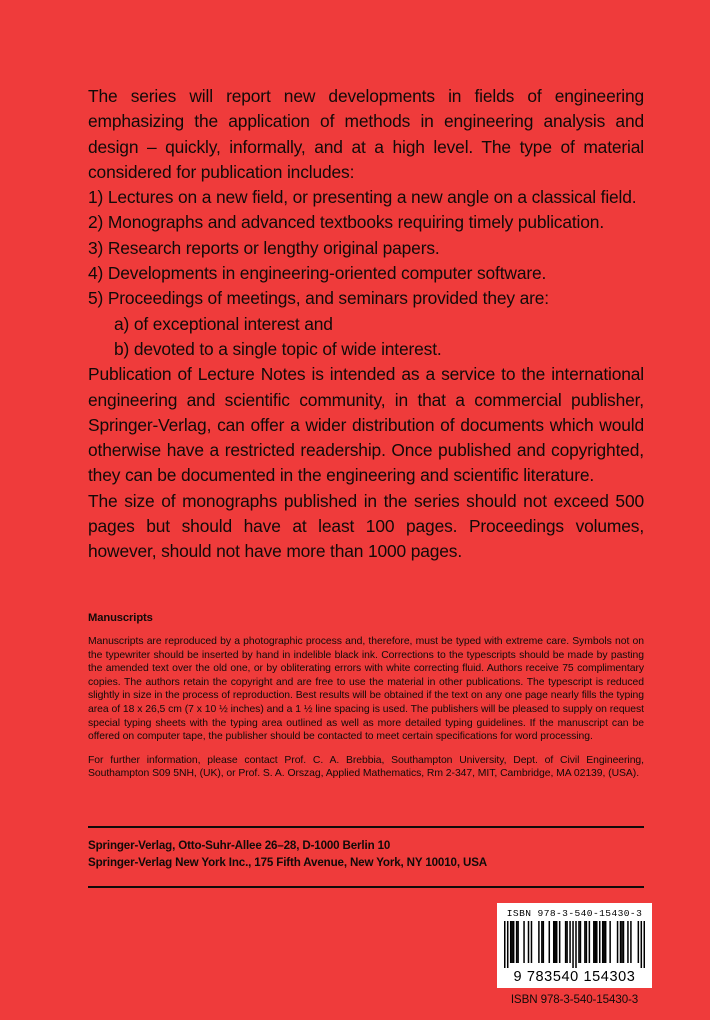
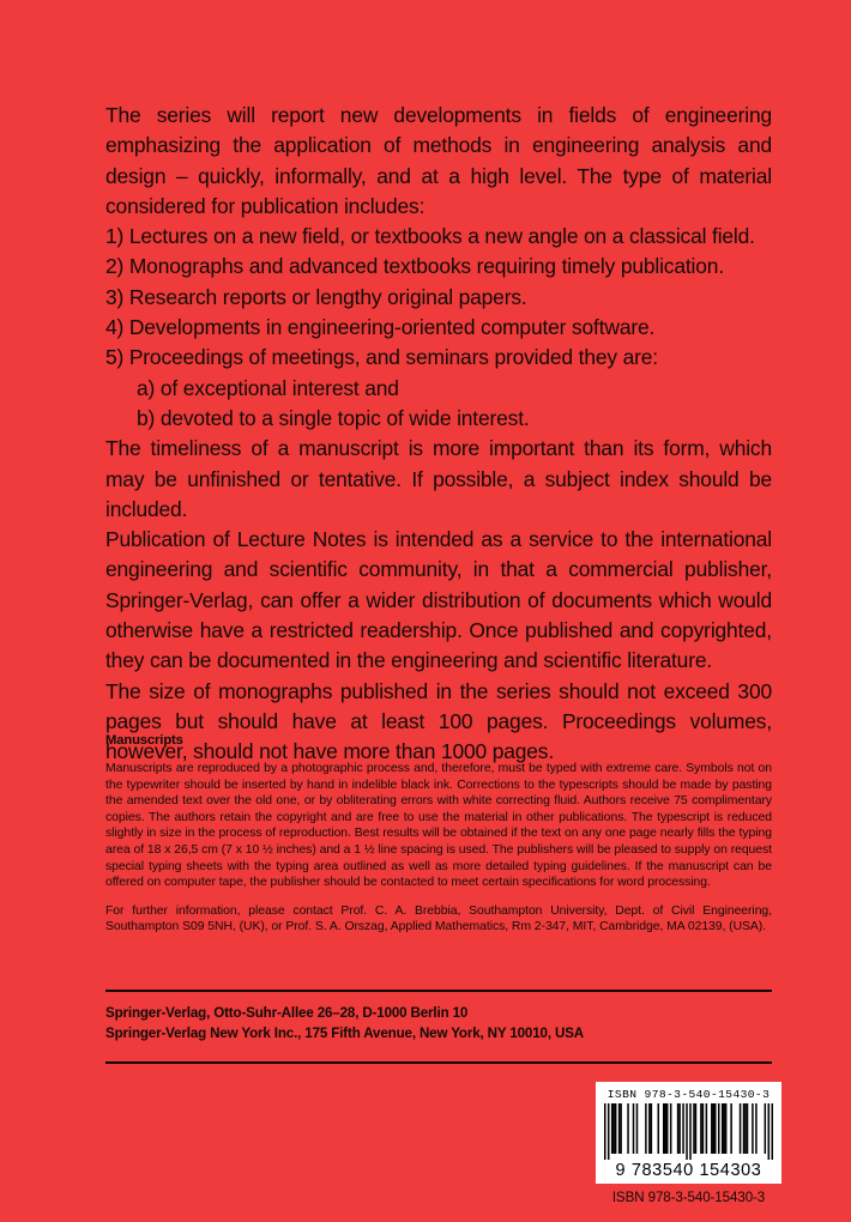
  The series will report new developments in fields of engineering emphasizing the application of methods in engineering analysis and design – quickly, informally, and at a high level. The type of material considered for publication includes:
- 1) Lectures on a new field, or presenting a new angle on a classical field.
+ 1) Lectures on a new field, or textbooks a new angle on a classical field.
  2) Monographs and advanced textbooks requiring timely publication.
  3) Research reports or lengthy original papers.
  4) Developments in engineering-oriented computer software.
  5) Proceedings of meetings, and seminars provided they are:
  a) of exceptional interest and
  b) devoted to a single topic of wide interest.
+ The timeliness of a manuscript is more important than its form, which may be unfinished or tentative. If possible, a subject index should be included.
  Publication of Lecture Notes is intended as a service to the international engineering and scientific community, in that a commercial publisher, Springer-Verlag, can offer a wider distribution of documents which would otherwise have a restricted readership. Once published and copyrighted, they can be documented in the engineering and scientific literature.
- The size of monographs published in the series should not exceed 500 pages but should have at least 100 pages. Proceedings volumes, however, should not have more than 1000 pages.
+ The size of monographs published in the series should not exceed 300 pages but should have at least 100 pages. Proceedings volumes, however, should not have more than 1000 pages.
  Manuscripts
  Manuscripts are reproduced by a photographic process and, therefore, must be typed with extreme care. Symbols not on the typewriter should be inserted by hand in indelible black ink. Corrections to the typescripts should be made by pasting the amended text over the old one, or by obliterating errors with white correcting fluid. Authors receive 75 complimentary copies. The authors retain the copyright and are free to use the material in other publications. The typescript is reduced slightly in size in the process of reproduction. Best results will be obtained if the text on any one page nearly fills the typing area of 18 x 26,5 cm (7 x 10 ½ inches) and a 1 ½ line spacing is used. The publishers will be pleased to supply on request special typing sheets with the typing area outlined as well as more detailed typing guidelines. If the manuscript can be offered on computer tape, the publisher should be contacted to meet certain specifications for word processing.
  For further information, please contact Prof. C. A. Brebbia, Southampton University, Dept. of Civil Engineering, Southampton S09 5NH, (UK), or Prof. S. A. Orszag, Applied Mathematics, Rm 2-347, MIT, Cambridge, MA 02139, (USA).
  Springer-Verlag, Otto-Suhr-Allee 26–28, D-1000 Berlin 10
  Springer-Verlag New York Inc., 175 Fifth Avenue, New York, NY 10010, USA
  ISBN 978-3-540-15430-3
  9 783540 154303
  ISBN 978-3-540-15430-3
